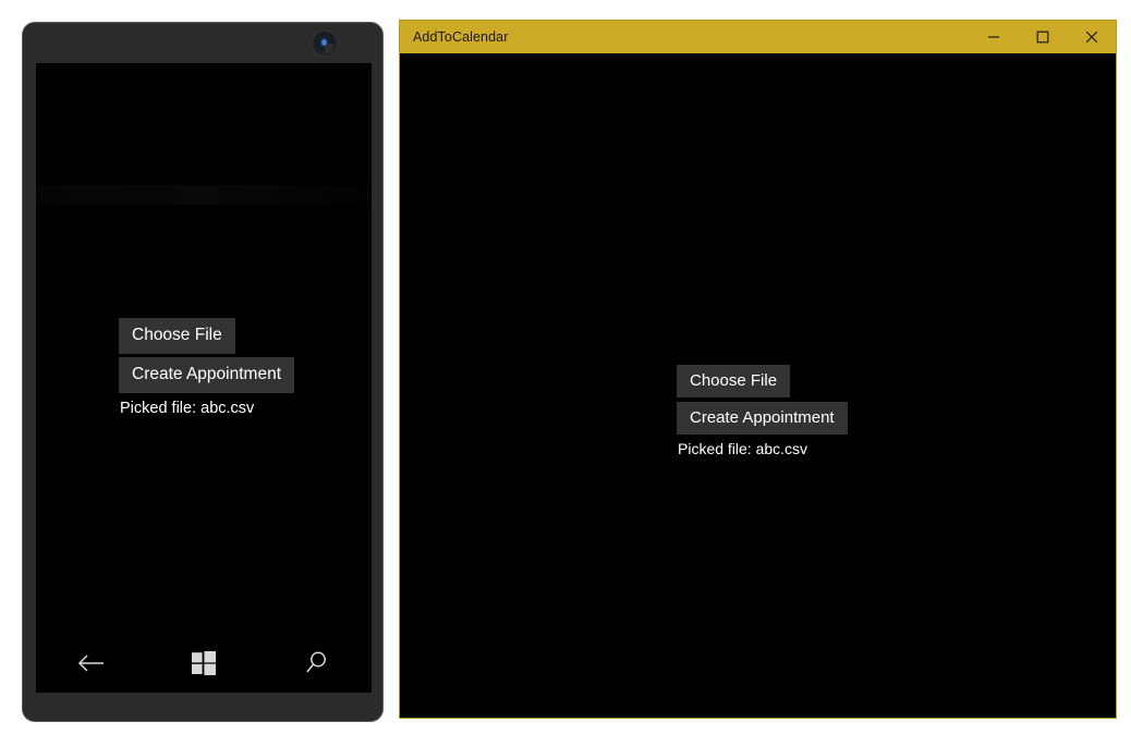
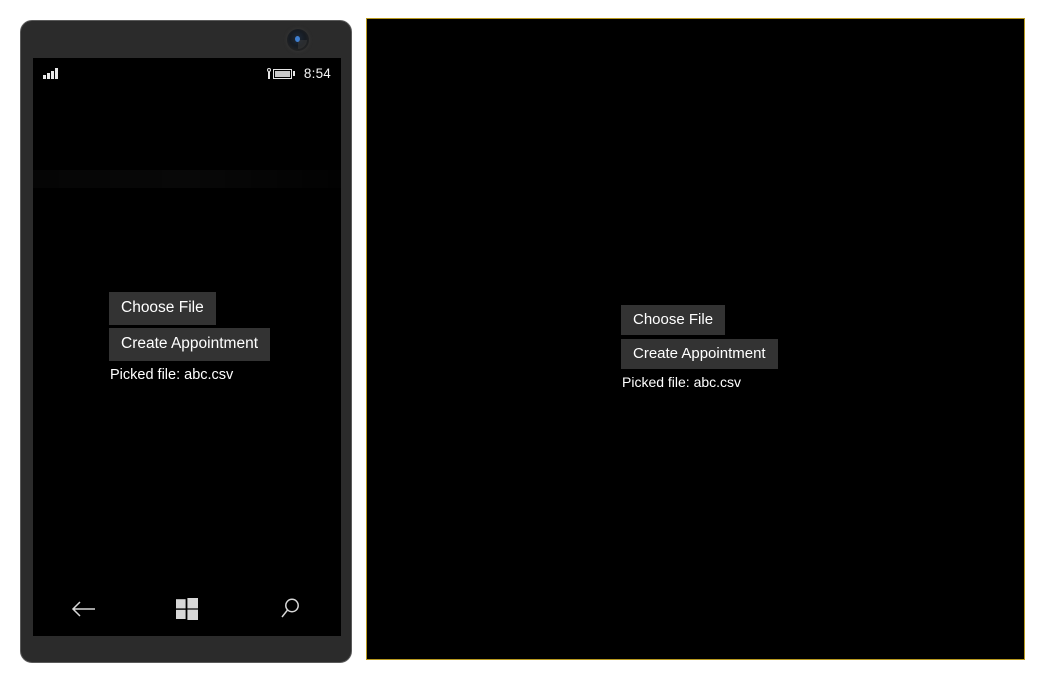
+ 8:54
  Choose File
  Create Appointment
  Picked file: abc.csv
- AddToCalendar
  Choose File
  Create Appointment
  Picked file: abc.csv
